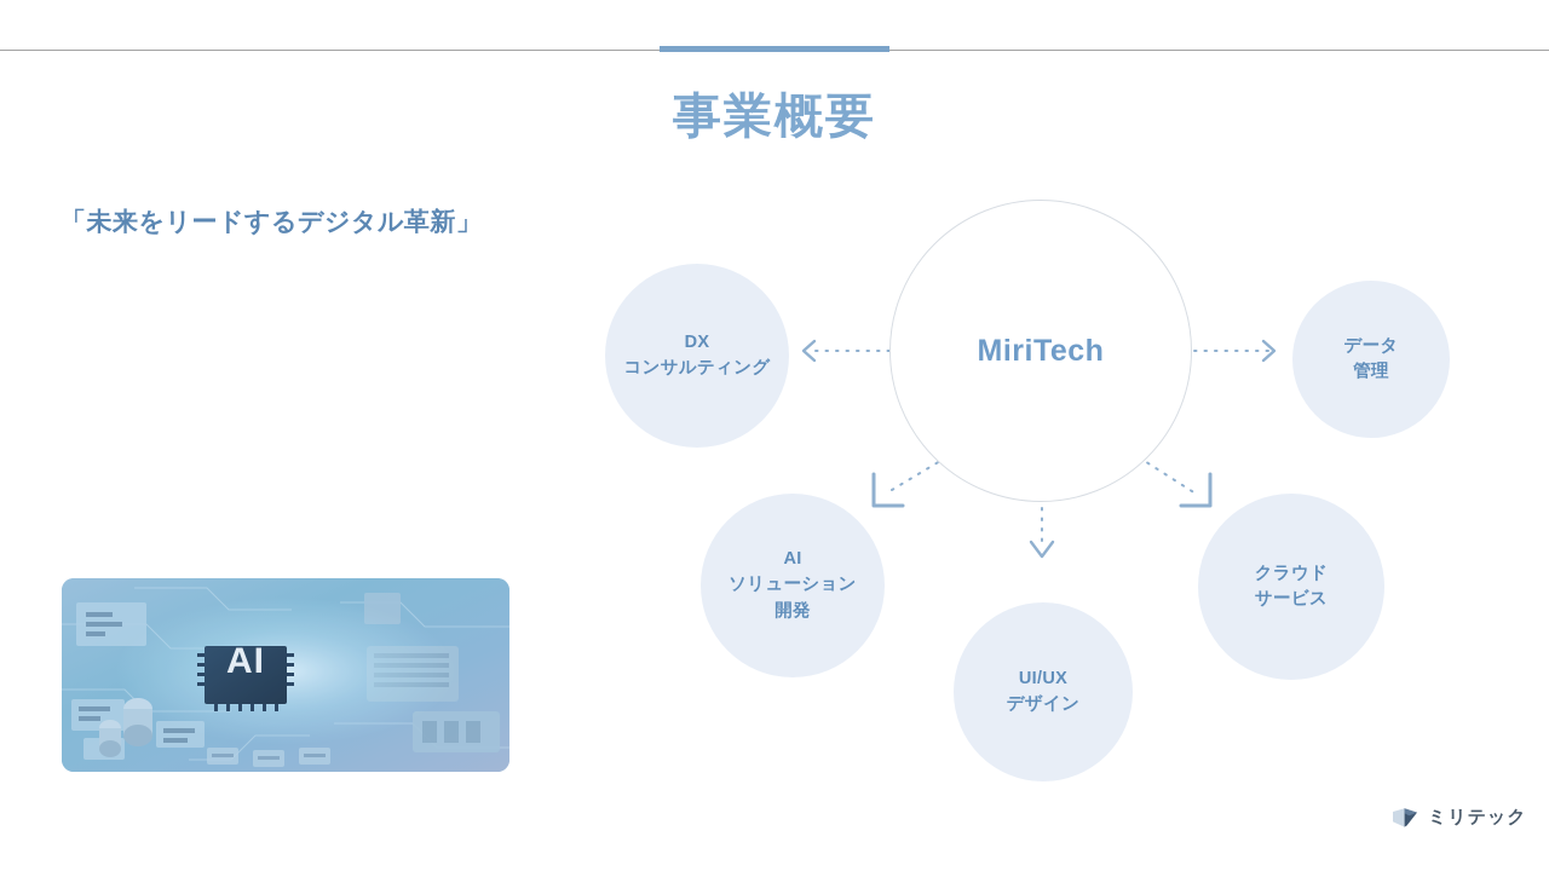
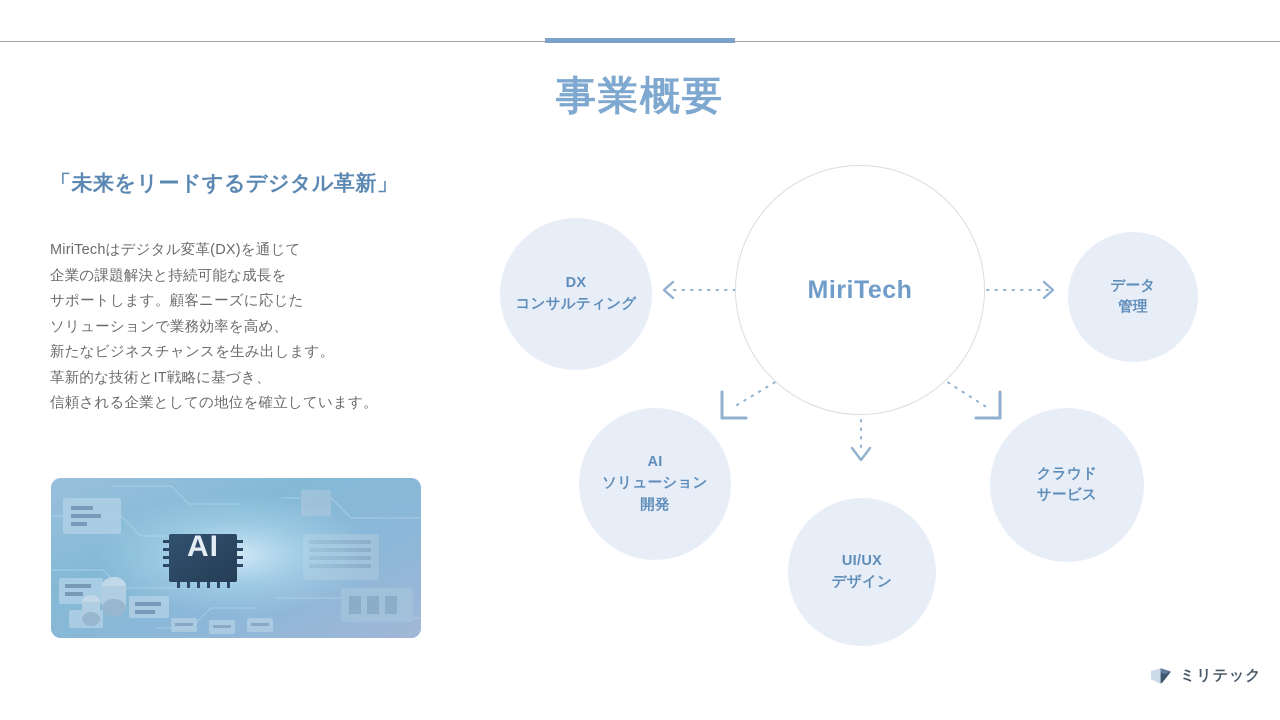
  事業概要
  「未来をリードするデジタル革新」
+ MiriTechはデジタル変革(DX)を通じて
+ 企業の課題解決と持続可能な成長を
+ サポートします。顧客ニーズに応じた
+ ソリューションで業務効率を高め、
+ 新たなビジネスチャンスを生み出します。
+ 革新的な技術とIT戦略に基づき、
+ 信頼される企業としての地位を確立しています。
  AI
  DX
  コンサルティング
  データ
  管理
  AI
  ソリューション
  開発
  UI/UX
  デザイン
  クラウド
  サービス
  MiriTech
  ミリテック
